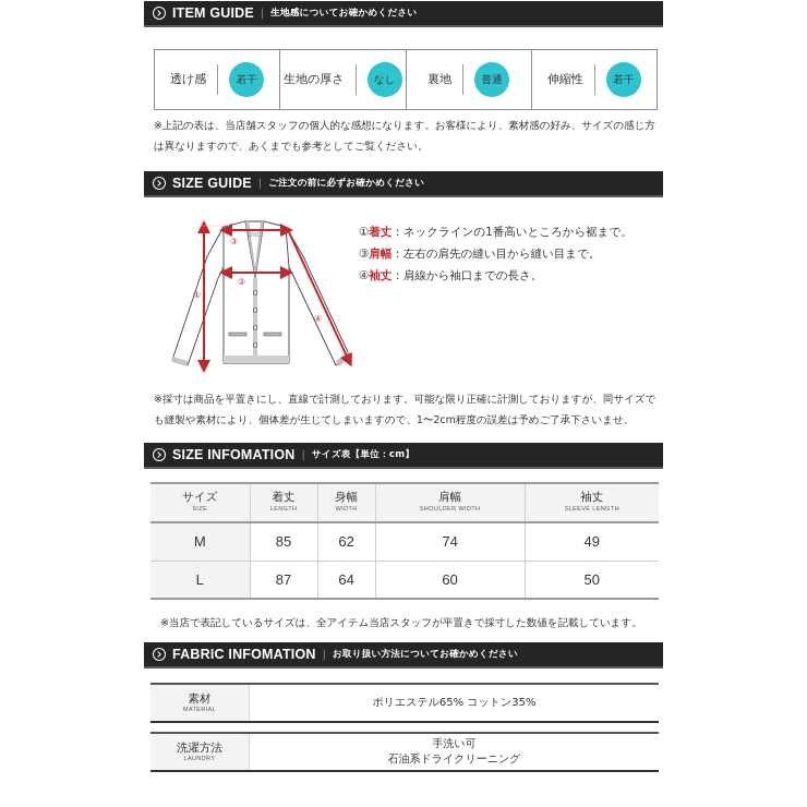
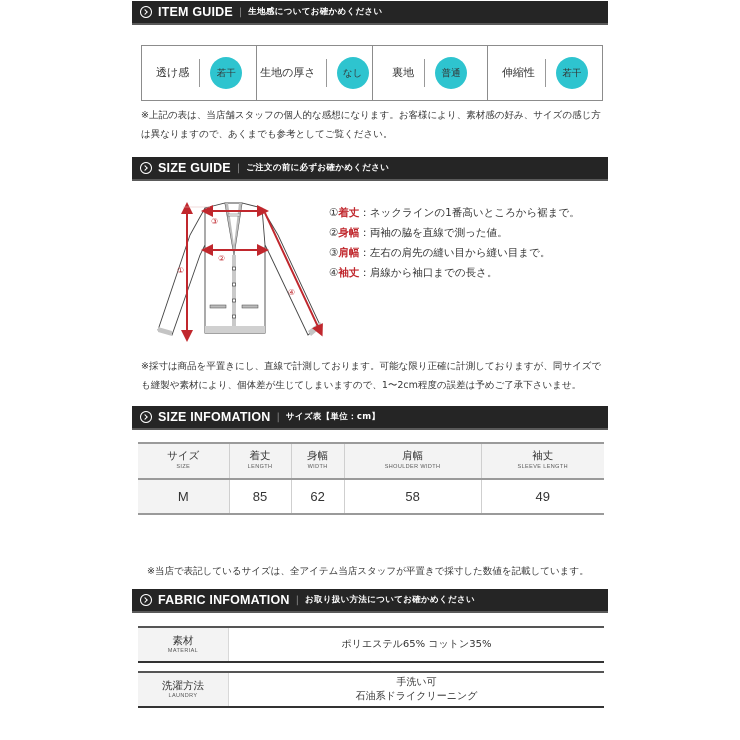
  ITEM GUIDE
  |
  生地感についてお確かめください
  透け感
  若干
  生地の厚さ
  なし
  裏地
  普通
  伸縮性
  若干
  ※上記の表は、当店舗スタッフの個人的な感想になります。お客様により、素材感の好み、サイズの感じ方
  は異なりますので、あくまでも参考としてご覧ください。
  SIZE GUIDE
  |
  ご注文の前に必ずお確かめください
  ①
  ②
  ③
  ④
  ①着丈：ネックラインの1番高いところから裾まで。
+ ②身幅：両袖の脇を直線で測った値。
  ③肩幅：左右の肩先の縫い目から縫い目まで。
  ④袖丈：肩線から袖口までの長さ。
  ※採寸は商品を平置きにし、直線で計測しております。可能な限り正確に計測しておりますが、同サイズで
  も縫製や素材により、個体差が生じてしまいますので、1〜2cm程度の誤差は予めご了承下さいませ。
  SIZE INFOMATION
  |
  サイズ表【単位：cm】
- M	85	62	74	49
+ M	85	62	58	49
- L	87	64	60	50
  ※当店で表記しているサイズは、全アイテム当店スタッフが平置きで採寸した数値を記載しています。
  FABRIC INFOMATION
  |
  お取り扱い方法についてお確かめください
  素材
  ポリエステル65% コットン35%
  洗濯方法
  手洗い可
  石油系ドライクリーニング
